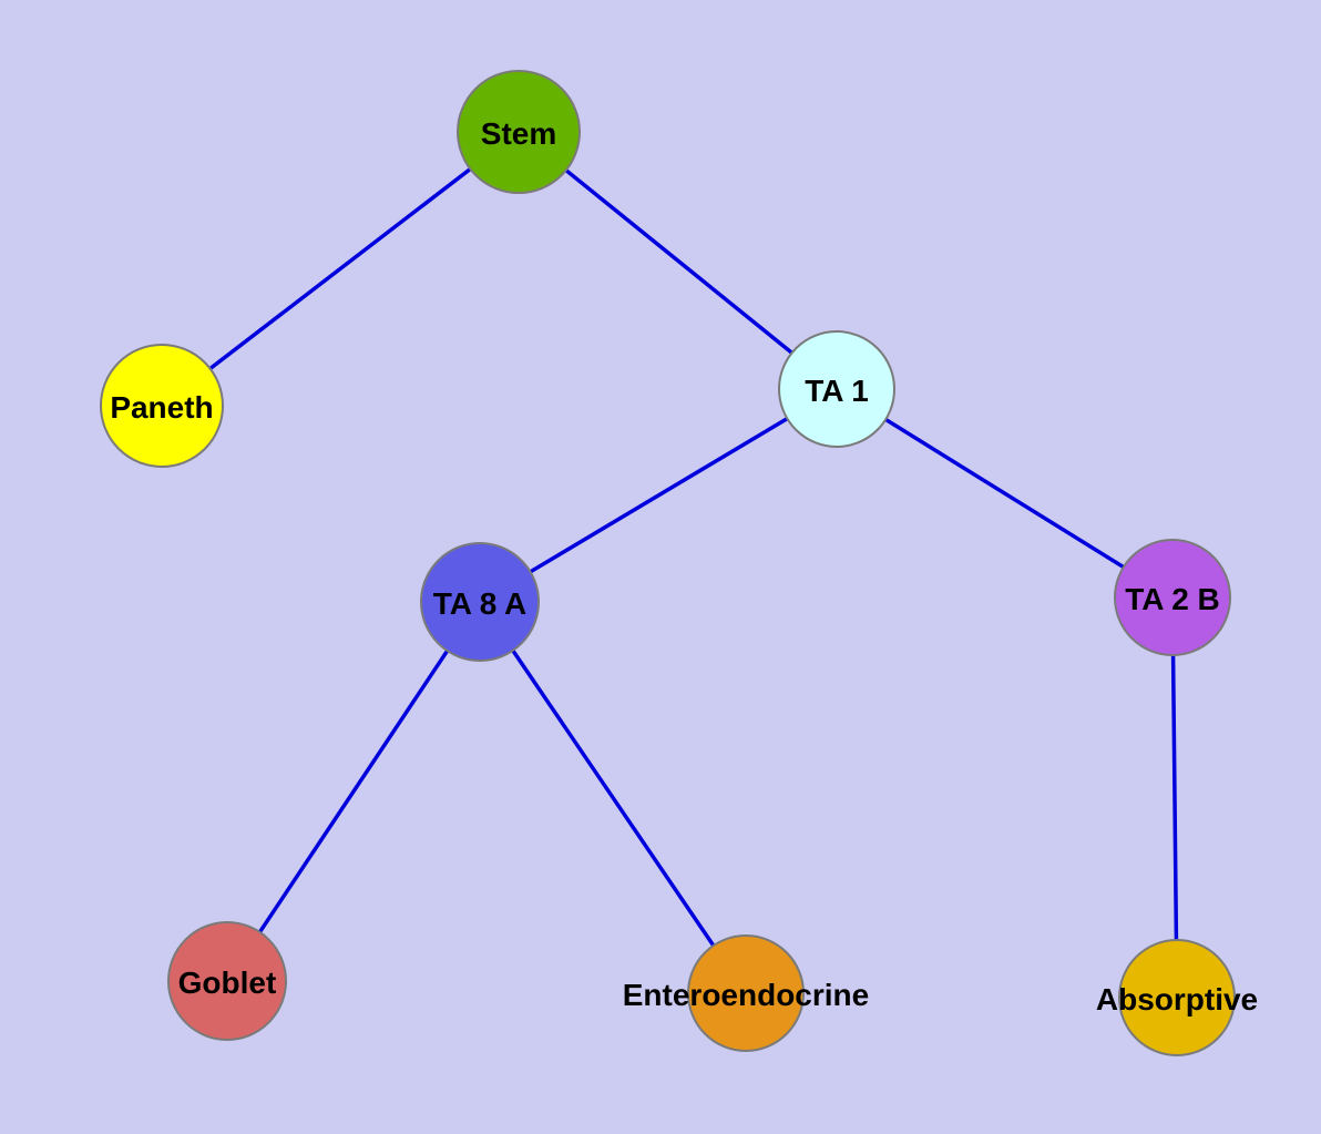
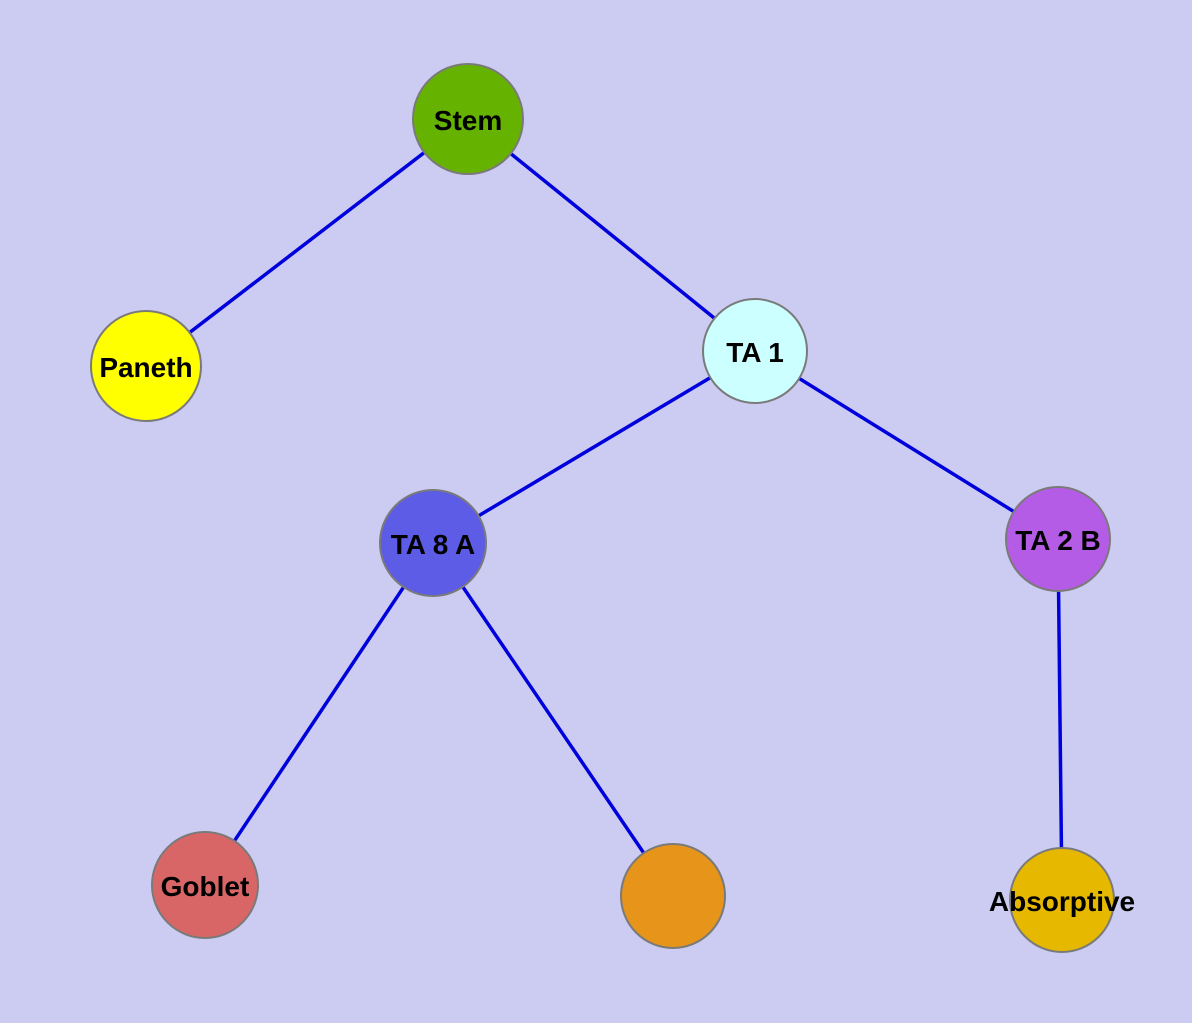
  Stem
  Paneth
  TA 1
  TA 8 A
  TA 2 B
  Goblet
- Enteroendocrine
  Absorptive
